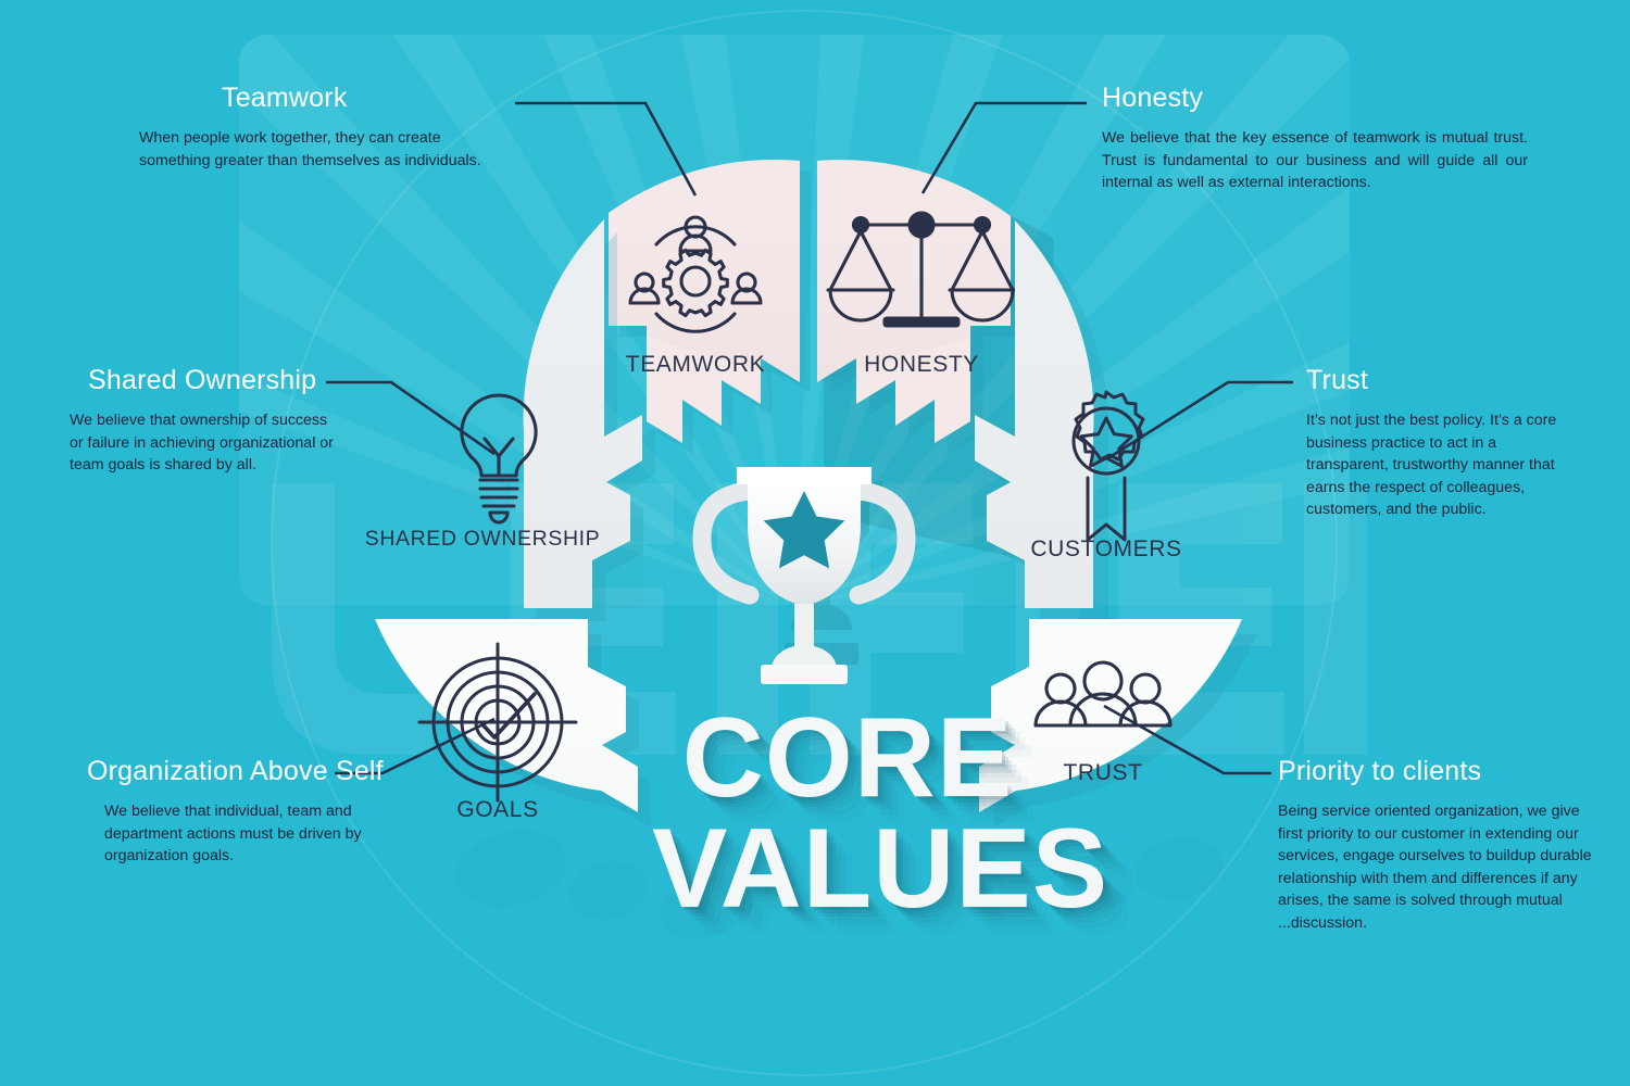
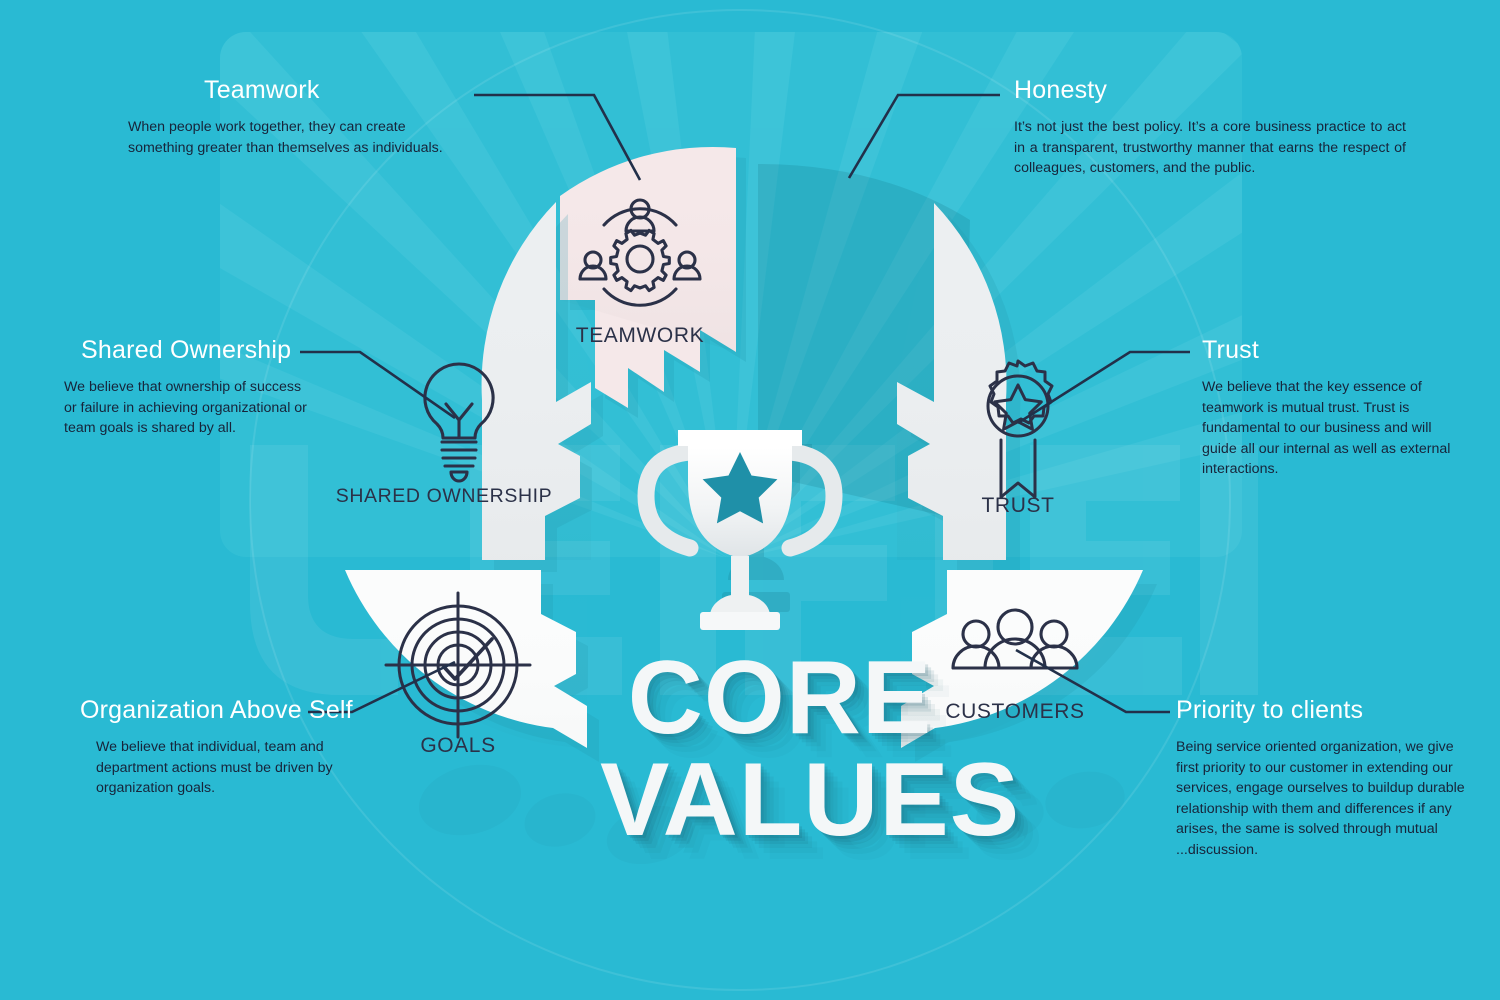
  TEAMWORK
- HONESTY
  SHARED OWNERSHIP
- CUSTOMERS
+ TRUST
  GOALS
- TRUST
+ CUSTOMERS
  CORE
  VALUES
  Teamwork
  When people work together, they can create something greater than themselves as individuals.
  Honesty
- We believe that the key essence of teamwork is mutual trust. Trust is fundamental to our business and will guide all our internal as well as external interactions.
+ It’s not just the best policy. It’s a core business practice to act in a transparent, trustworthy manner that earns the respect of colleagues, customers, and the public.
  Shared Ownership
  We believe that ownership of success or failure in achieving organizational or team goals is shared by all.
  Trust
- It’s not just the best policy. It’s a core business practice to act in a transparent, trustworthy manner that earns the respect of colleagues, customers, and the public.
+ We believe that the key essence of teamwork is mutual trust. Trust is fundamental to our business and will guide all our internal as well as external interactions.
  Organization Above Self
  We believe that individual, team and department actions must be driven by organization goals.
  Priority to clients
  Being service oriented organization, we give first priority to our customer in extending our services, engage ourselves to buildup durable relationship with them and differences if any arises, the same is solved through mutual ...discussion.
